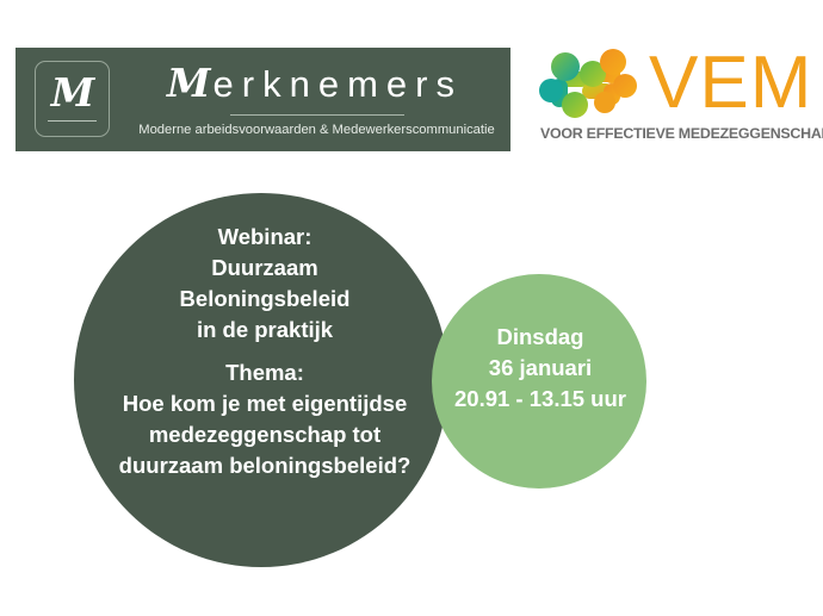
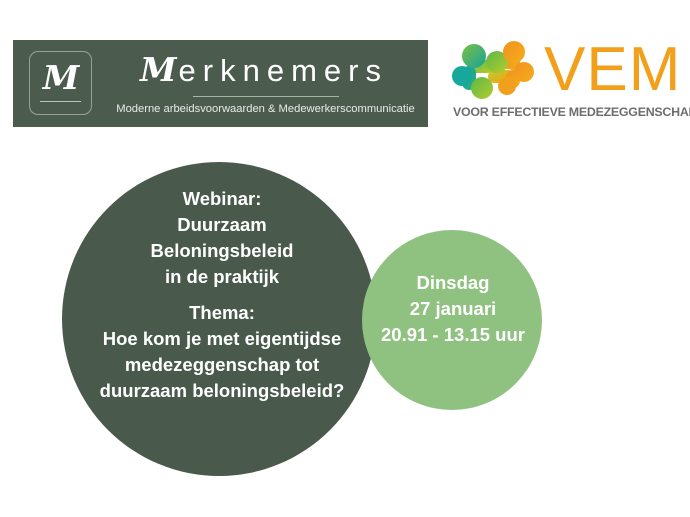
  M
  Merknemers
  Moderne arbeidsvoorwaarden & Medewerkerscommunicatie
  VEM
  VOOR EFFECTIEVE MEDEZEGGENSCHA
  Webinar:
  Duurzaam
  Beloningsbeleid
  in de praktijk
  Thema:
  Hoe kom je met eigentijdse
  medezeggenschap tot
  duurzaam beloningsbeleid?
  Dinsdag
- 36 januari
+ 27 januari
  20.91 - 13.15 uur
